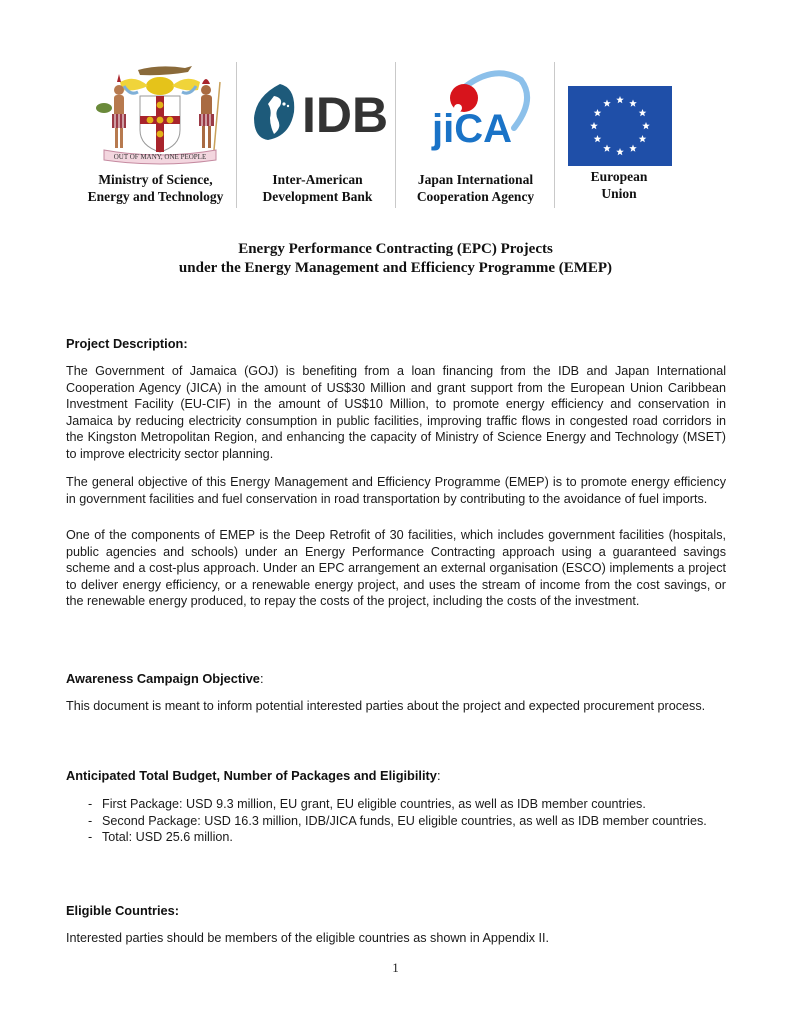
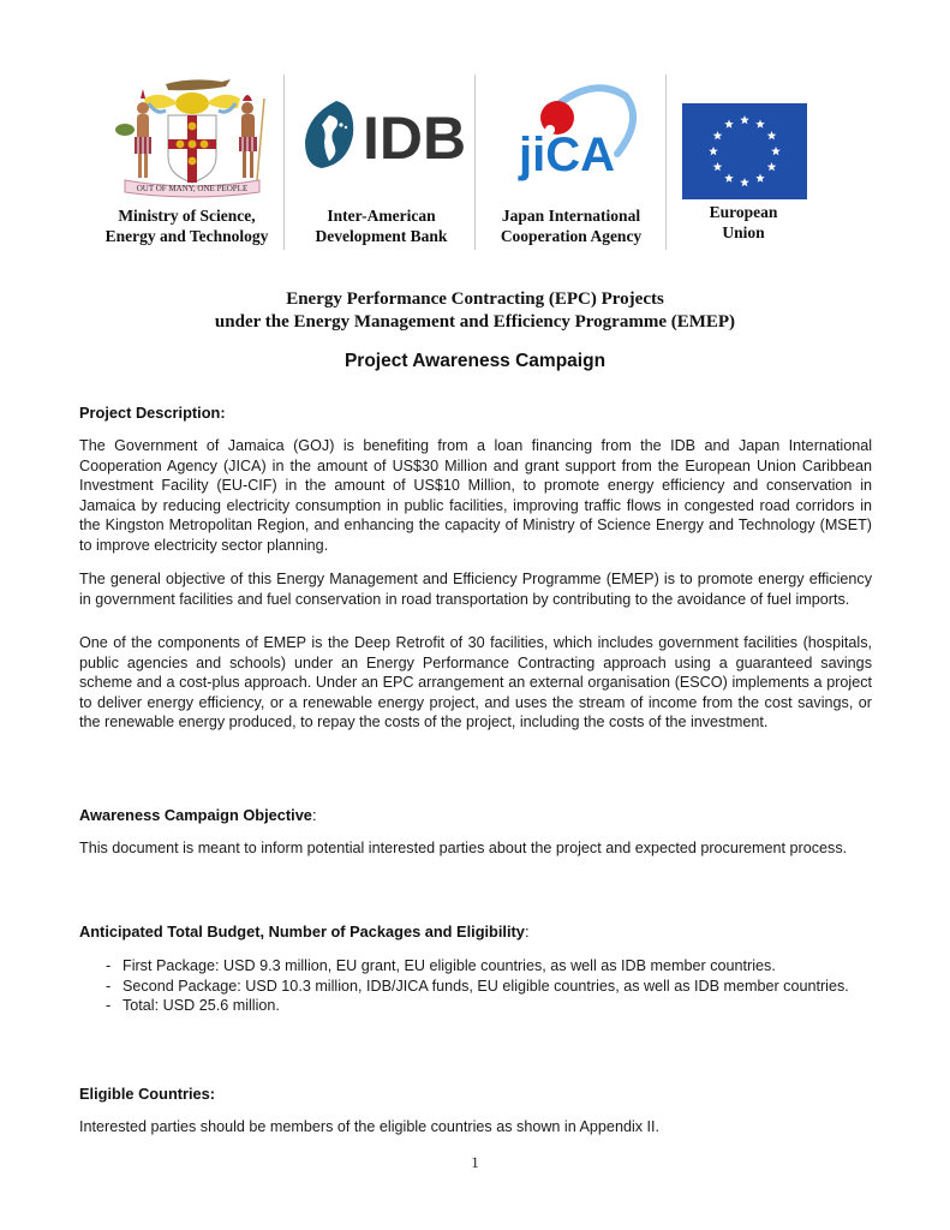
  OUT OF MANY, ONE PEOPLE
  Ministry of Science,
  Energy and Technology
  IDB
  Inter-American
  Development Bank
  jiCA
  Japan International
  Cooperation Agency
  European
  Union
  Energy Performance Contracting (EPC) Projects
  under the Energy Management and Efficiency Programme (EMEP)
+ Project Awareness Campaign
  Project Description:
  The Government of Jamaica (GOJ) is benefiting from a loan financing from the IDB and Japan International Cooperation Agency (JICA) in the amount of US$30 Million and grant support from the European Union Caribbean Investment Facility (EU-CIF) in the amount of US$10 Million, to promote energy efficiency and conservation in Jamaica by reducing electricity consumption in public facilities, improving traffic flows in congested road corridors in the Kingston Metropolitan Region, and enhancing the capacity of Ministry of Science Energy and Technology (MSET) to improve electricity sector planning.
  The general objective of this Energy Management and Efficiency Programme (EMEP) is to promote energy efficiency in government facilities and fuel conservation in road transportation by contributing to the avoidance of fuel imports.
  One of the components of EMEP is the Deep Retrofit of 30 facilities, which includes government facilities (hospitals, public agencies and schools) under an Energy Performance Contracting approach using a guaranteed savings scheme and a cost-plus approach. Under an EPC arrangement an external organisation (ESCO) implements a project to deliver energy efficiency, or a renewable energy project, and uses the stream of income from the cost savings, or the renewable energy produced, to repay the costs of the project, including the costs of the investment.
  Awareness Campaign Objective:
  This document is meant to inform potential interested parties about the project and expected procurement process.
  Anticipated Total Budget, Number of Packages and Eligibility:
  -
  First Package: USD 9.3 million, EU grant, EU eligible countries, as well as IDB member countries.
  -
- Second Package: USD 16.3 million, IDB/JICA funds, EU eligible countries, as well as IDB member countries.
+ Second Package: USD 10.3 million, IDB/JICA funds, EU eligible countries, as well as IDB member countries.
  -
  Total: USD 25.6 million.
  Eligible Countries:
  Interested parties should be members of the eligible countries as shown in Appendix II.
  1
